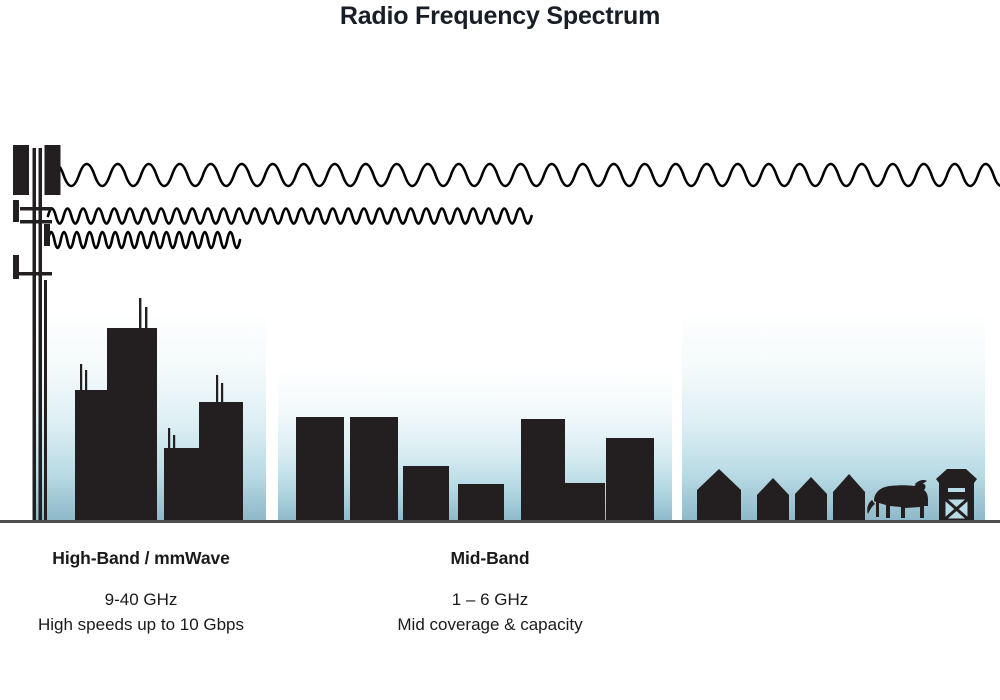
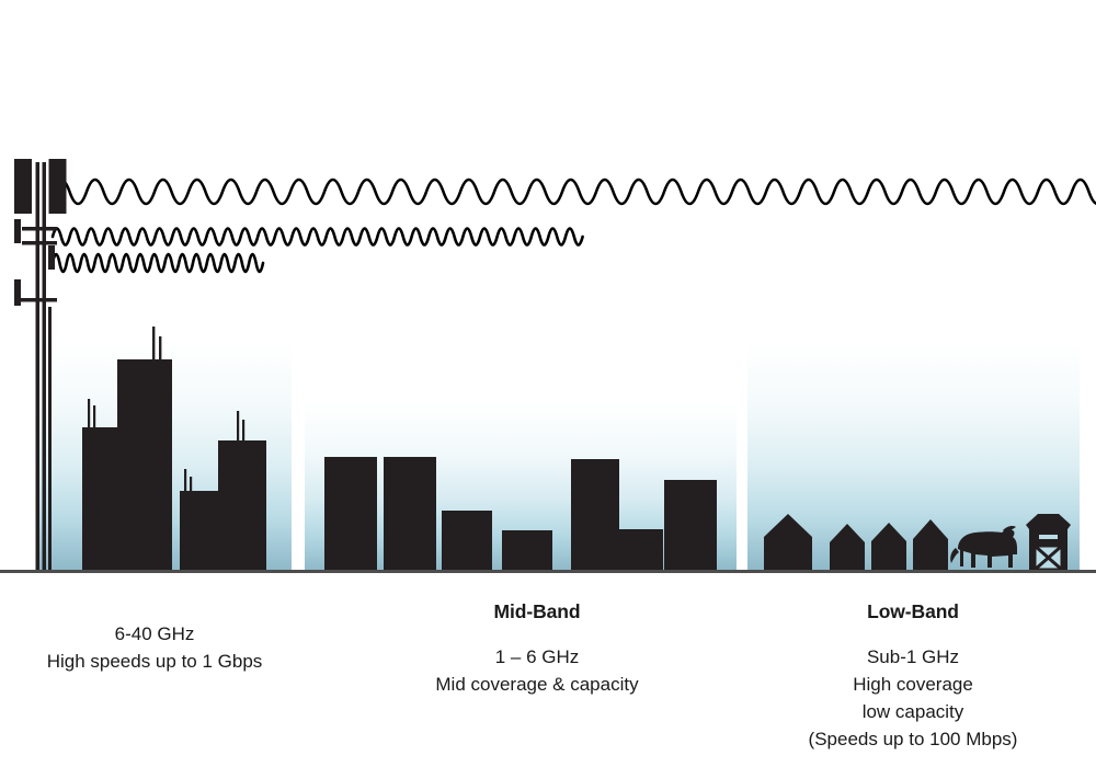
- Radio Frequency Spectrum
- High-Band / mmWave
- 9-40 GHz
+ 6-40 GHz
- High speeds up to 10 Gbps
+ High speeds up to 1 Gbps
  Mid-Band
  1 – 6 GHz
  Mid coverage & capacity
+ Low-Band
+ Sub-1 GHz
+ High coverage
+ low capacity
+ (Speeds up to 100 Mbps)
